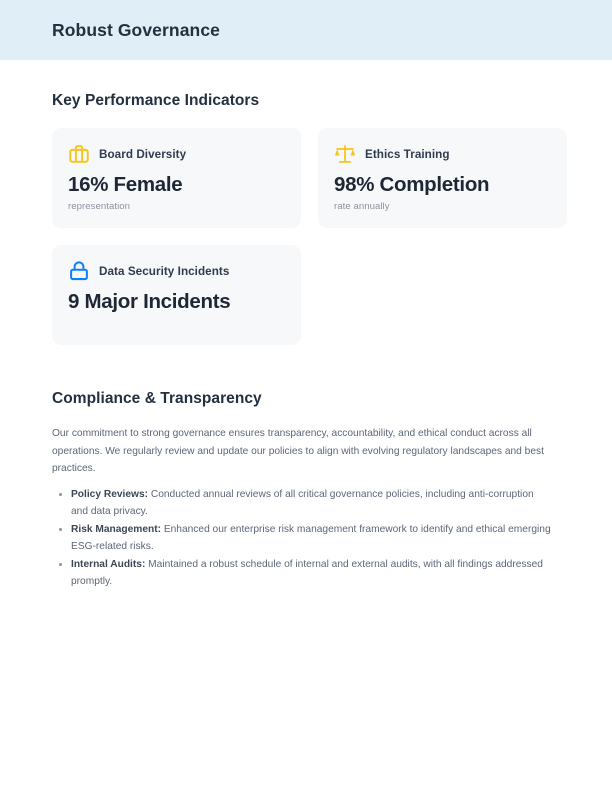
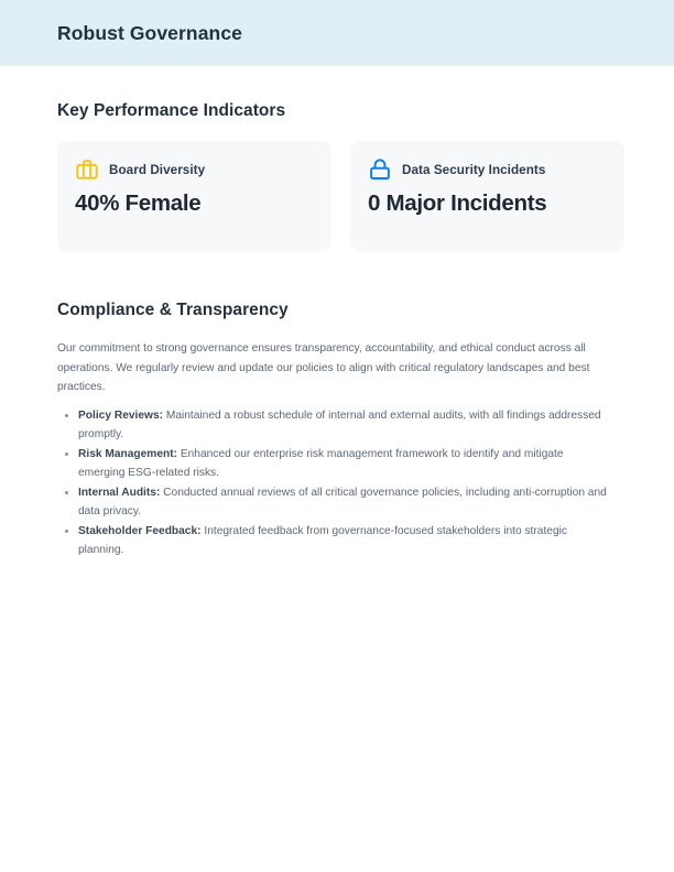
  Robust Governance
  Key Performance Indicators
  Board Diversity
- 16% Female
+ 40% Female
- representation
- Ethics Training
- 98% Completion
- rate annually
  Data Security Incidents
- 9 Major Incidents
+ 0 Major Incidents
  Compliance & Transparency
- Our commitment to strong governance ensures transparency, accountability, and ethical conduct across all operations. We regularly review and update our policies to align with evolving regulatory landscapes and best practices.
+ Our commitment to strong governance ensures transparency, accountability, and ethical conduct across all operations. We regularly review and update our policies to align with critical regulatory landscapes and best practices.
- Policy Reviews: Conducted annual reviews of all critical governance policies, including anti-corruption and data privacy.
+ Policy Reviews: Maintained a robust schedule of internal and external audits, with all findings addressed promptly.
- Risk Management: Enhanced our enterprise risk management framework to identify and ethical emerging ESG-related risks.
+ Risk Management: Enhanced our enterprise risk management framework to identify and mitigate emerging ESG-related risks.
- Internal Audits: Maintained a robust schedule of internal and external audits, with all findings addressed promptly.
+ Internal Audits: Conducted annual reviews of all critical governance policies, including anti-corruption and data privacy.
+ Stakeholder Feedback: Integrated feedback from governance-focused stakeholders into strategic planning.
